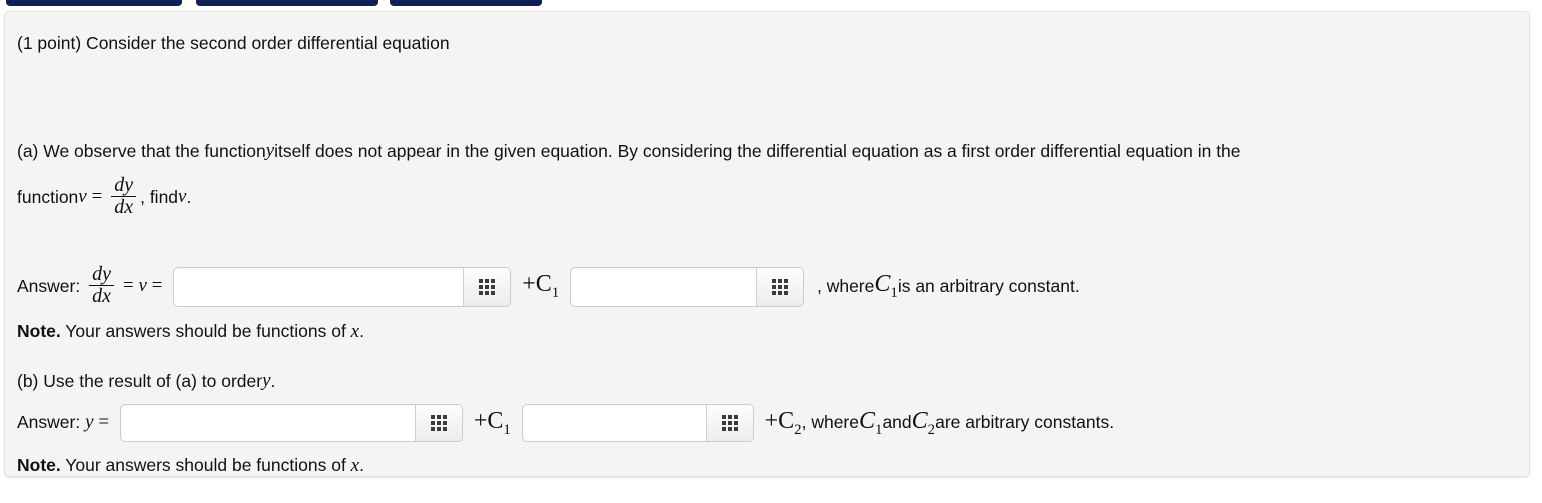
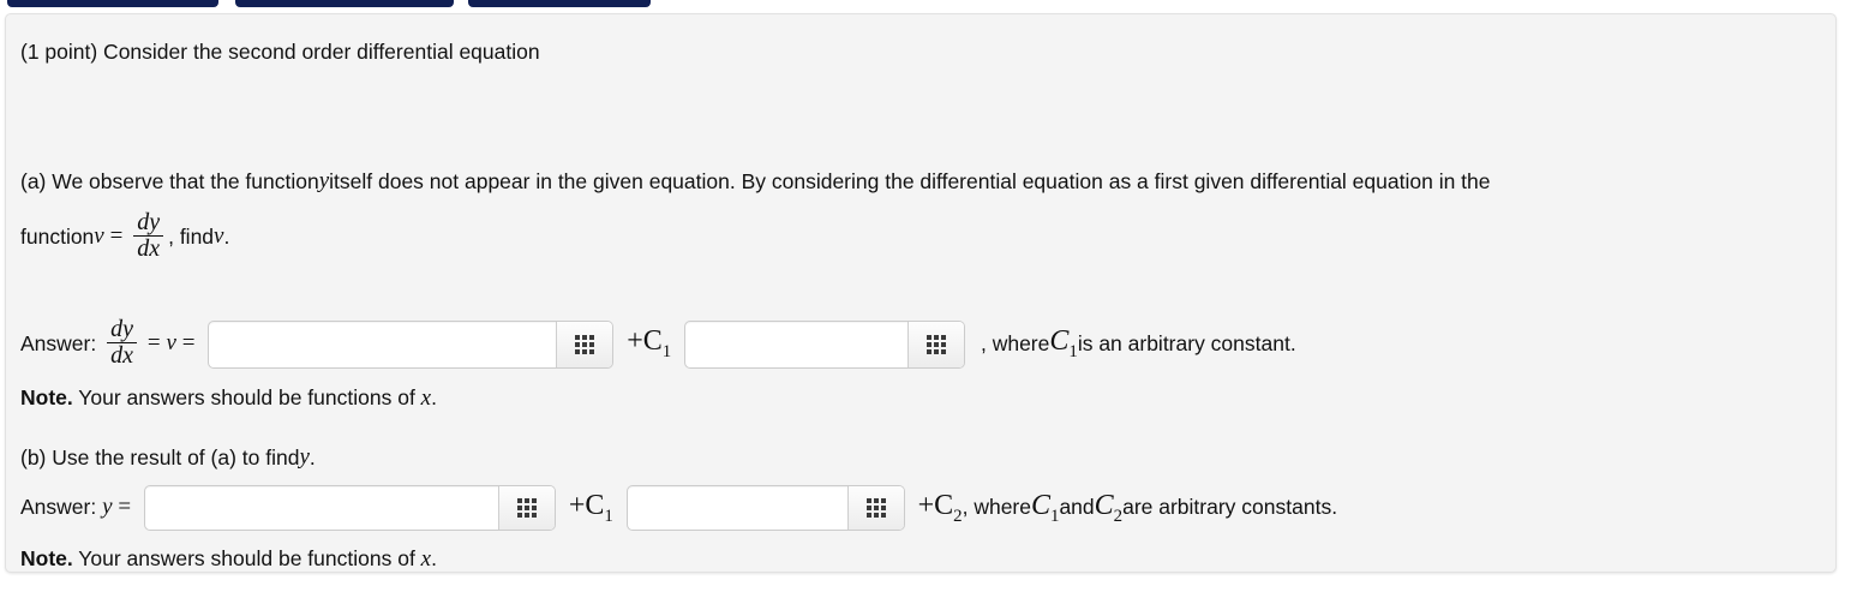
  (1 point) Consider the second order differential equation
- (a) We observe that the function y itself does not appear in the given equation. By considering the differential equation as a first order differential equation in the
+ (a) We observe that the function y itself does not appear in the given equation. By considering the differential equation as a first given differential equation in the
  function v =
  dy
  dx
  , find v.
  Answer:
  dy
  dx
  = v = +C1 , where C1 is an arbitrary constant.
  Note. Your answers should be functions of x.
- (b) Use the result of (a) to order y.
+ (b) Use the result of (a) to find y.
  Answer: y = +C1 +C2, where C1 and C2 are arbitrary constants.
  Note. Your answers should be functions of x.
